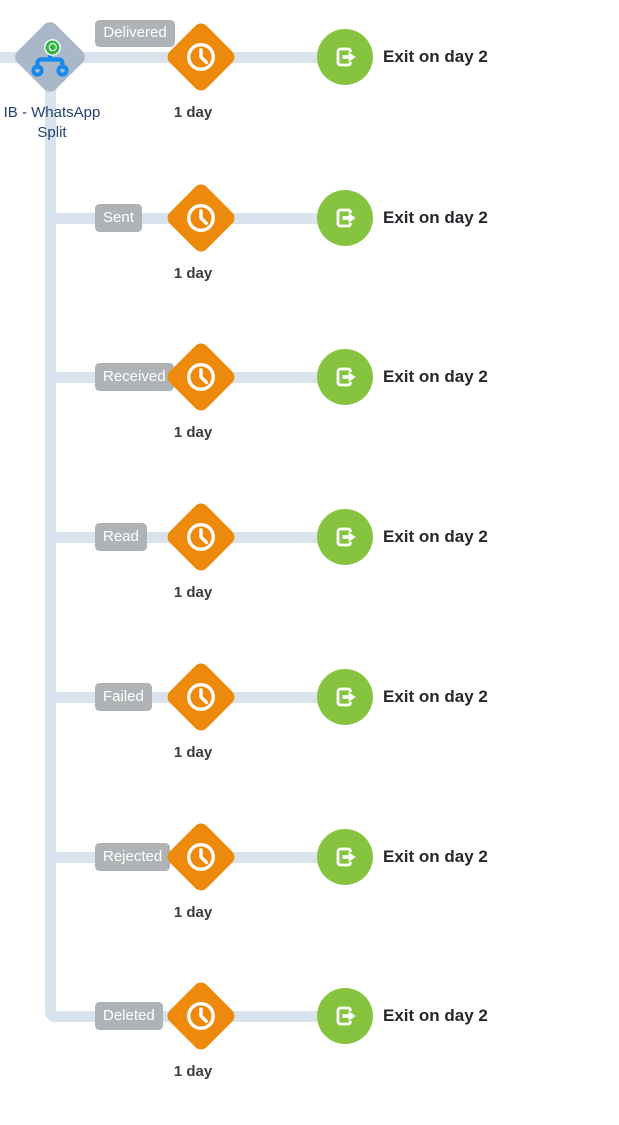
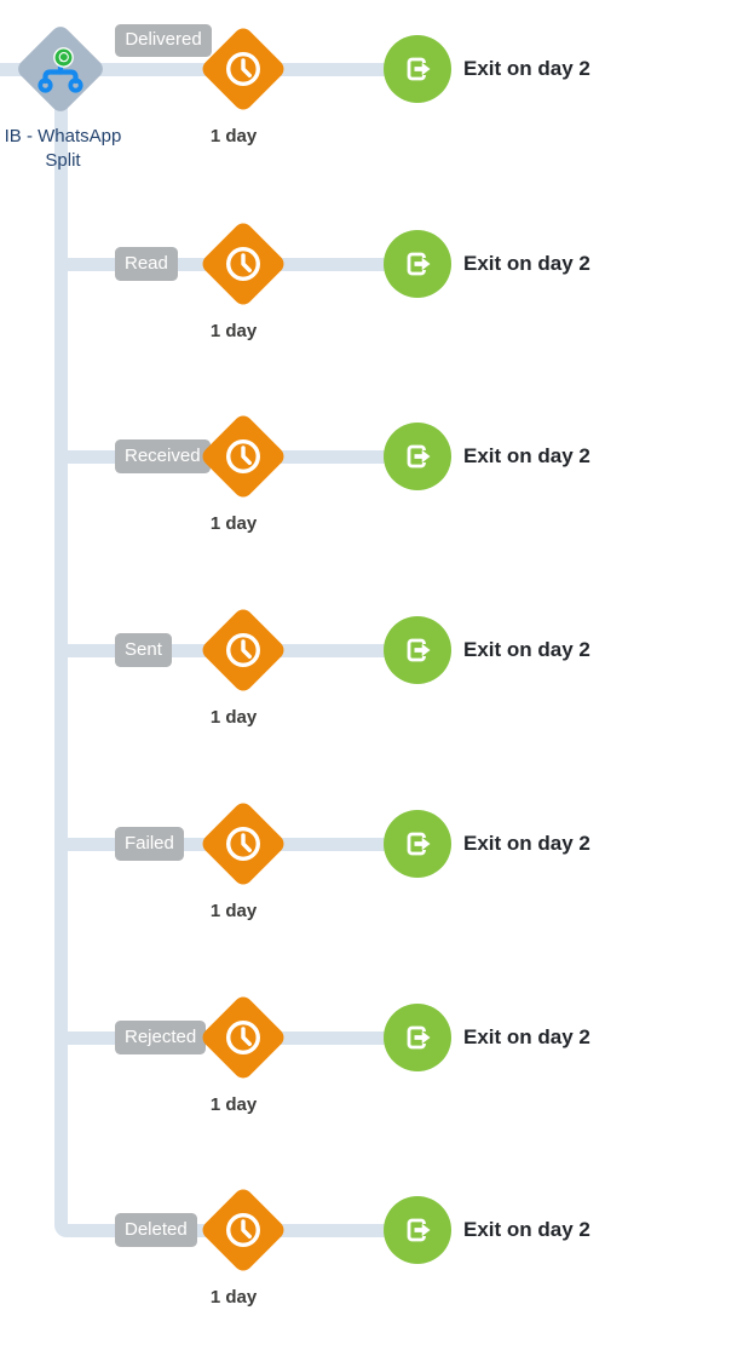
  IB - WhatsApp Split
  Delivered
  1 day
  Exit on day 2
- Sent
+ Read
  1 day
  Exit on day 2
  Received
  1 day
  Exit on day 2
- Read
+ Sent
  1 day
  Exit on day 2
  Failed
  1 day
  Exit on day 2
  Rejected
  1 day
  Exit on day 2
  Deleted
  1 day
  Exit on day 2
